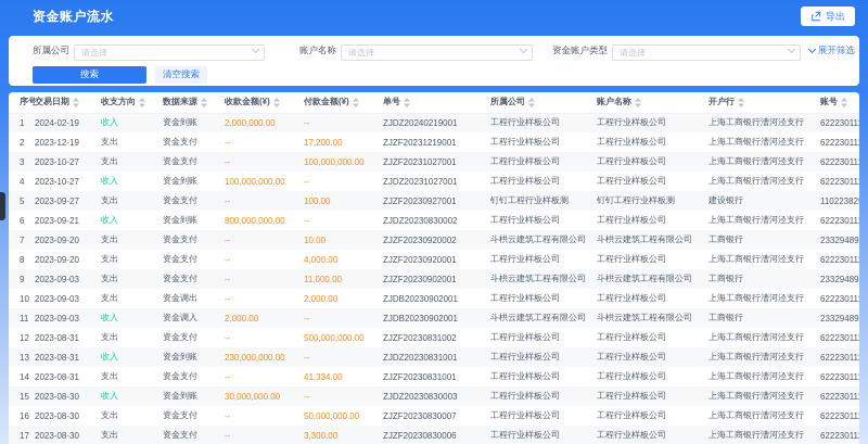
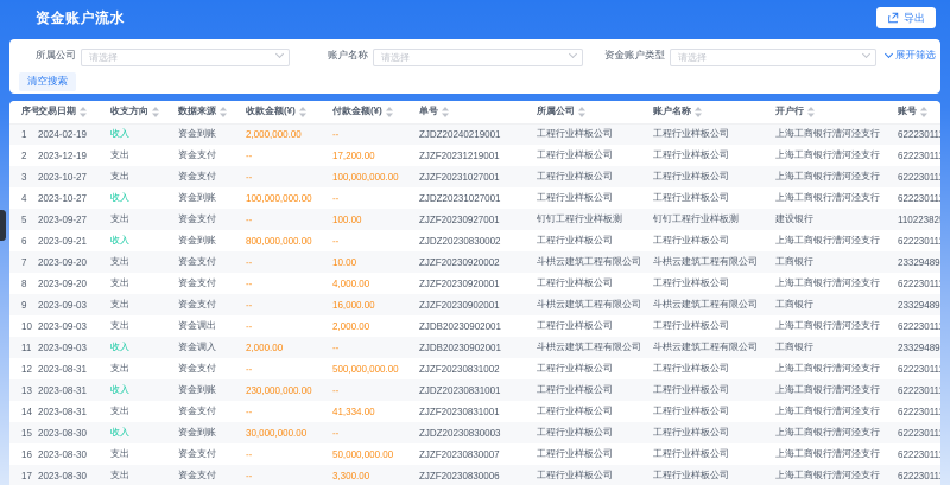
  资金账户流水
  导出
  所属公司
  请选择
  账户名称
  请选择
  资金账户类型
  请选择
  展开筛选
- 搜索
  清空搜索
  序号	交易日期	收支方向	数据来源	收款金额(¥)	付款金额(¥)	单号	所属公司	账户名称	开户行	账号
  1	2024-02-19	收入	资金到账	2,000,000.00	--	ZJDZ20240219001	工程行业样板公司	工程行业样板公司	上海工商银行漕河泾支行	62223011
  2	2023-12-19	支出	资金支付	--	17,200.00	ZJZF20231219001	工程行业样板公司	工程行业样板公司	上海工商银行漕河泾支行	62223011
  3	2023-10-27	支出	资金支付	--	100,000,000.00	ZJZF20231027001	工程行业样板公司	工程行业样板公司	上海工商银行漕河泾支行	62223011
  4	2023-10-27	收入	资金到账	100,000,000.00	--	ZJDZ20231027001	工程行业样板公司	工程行业样板公司	上海工商银行漕河泾支行	62223011
  5	2023-09-27	支出	资金支付	--	100.00	ZJZF20230927001	钉钉工程行业样板测	钉钉工程行业样板测	建设银行	11022382
  6	2023-09-21	收入	资金到账	800,000,000.00	--	ZJDZ20230830002	工程行业样板公司	工程行业样板公司	上海工商银行漕河泾支行	62223011
  7	2023-09-20	支出	资金支付	--	10.00	ZJZF20230920002	斗栱云建筑工程有限公司	斗栱云建筑工程有限公司	工商银行	23329489
  8	2023-09-20	支出	资金支付	--	4,000.00	ZJZF20230920001	工程行业样板公司	工程行业样板公司	上海工商银行漕河泾支行	62223011
- 9	2023-09-03	支出	资金支付	--	11,000.00	ZJZF20230902001	斗栱云建筑工程有限公司	斗栱云建筑工程有限公司	工商银行	23329489
+ 9	2023-09-03	支出	资金支付	--	16,000.00	ZJZF20230902001	斗栱云建筑工程有限公司	斗栱云建筑工程有限公司	工商银行	23329489
  10	2023-09-03	支出	资金调出	--	2,000.00	ZJDB20230902001	工程行业样板公司	工程行业样板公司	上海工商银行漕河泾支行	62223011
  11	2023-09-03	收入	资金调入	2,000.00	--	ZJDB20230902001	斗栱云建筑工程有限公司	斗栱云建筑工程有限公司	工商银行	23329489
  12	2023-08-31	支出	资金支付	--	500,000,000.00	ZJZF20230831002	工程行业样板公司	工程行业样板公司	上海工商银行漕河泾支行	62223011
  13	2023-08-31	收入	资金到账	230,000,000.00	--	ZJDZ20230831001	工程行业样板公司	工程行业样板公司	上海工商银行漕河泾支行	62223011
  14	2023-08-31	支出	资金支付	--	41,334.00	ZJZF20230831001	工程行业样板公司	工程行业样板公司	上海工商银行漕河泾支行	62223011
  15	2023-08-30	收入	资金到账	30,000,000.00	--	ZJDZ20230830003	工程行业样板公司	工程行业样板公司	上海工商银行漕河泾支行	62223011
  16	2023-08-30	支出	资金支付	--	50,000,000.00	ZJZF20230830007	工程行业样板公司	工程行业样板公司	上海工商银行漕河泾支行	62223011
  17	2023-08-30	支出	资金支付	--	3,300.00	ZJZF20230830006	工程行业样板公司	工程行业样板公司	上海工商银行漕河泾支行	62223011
